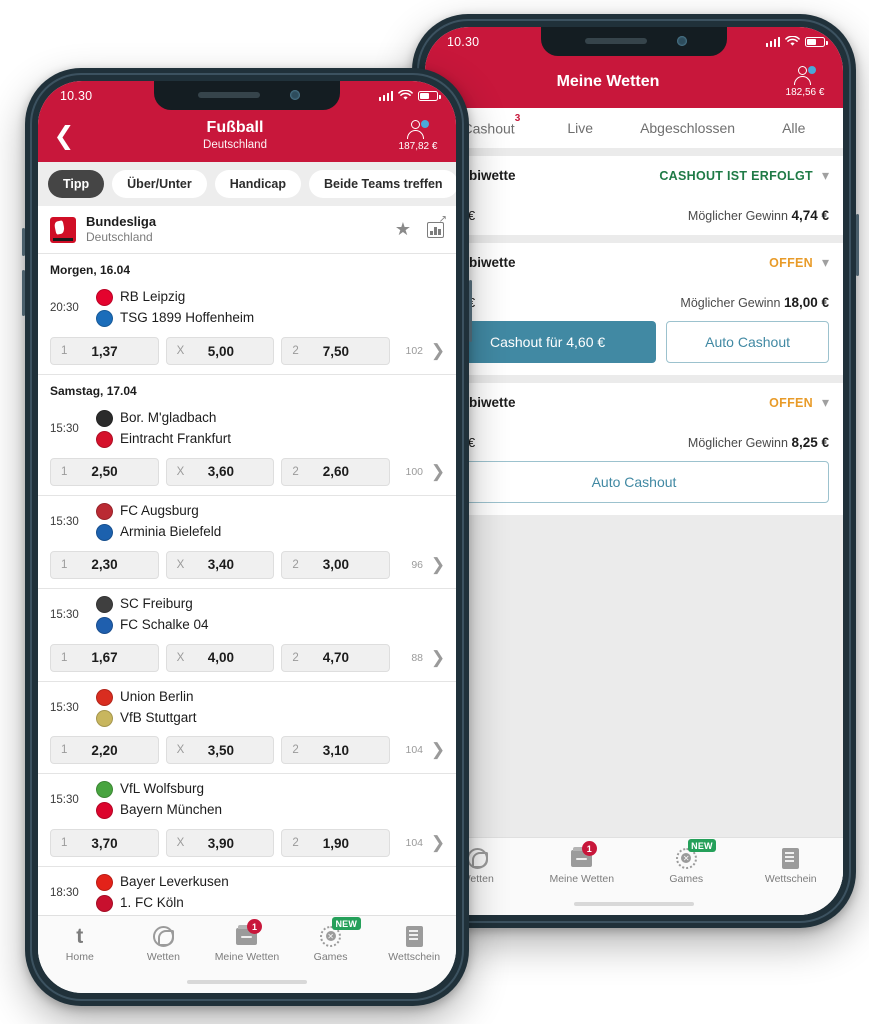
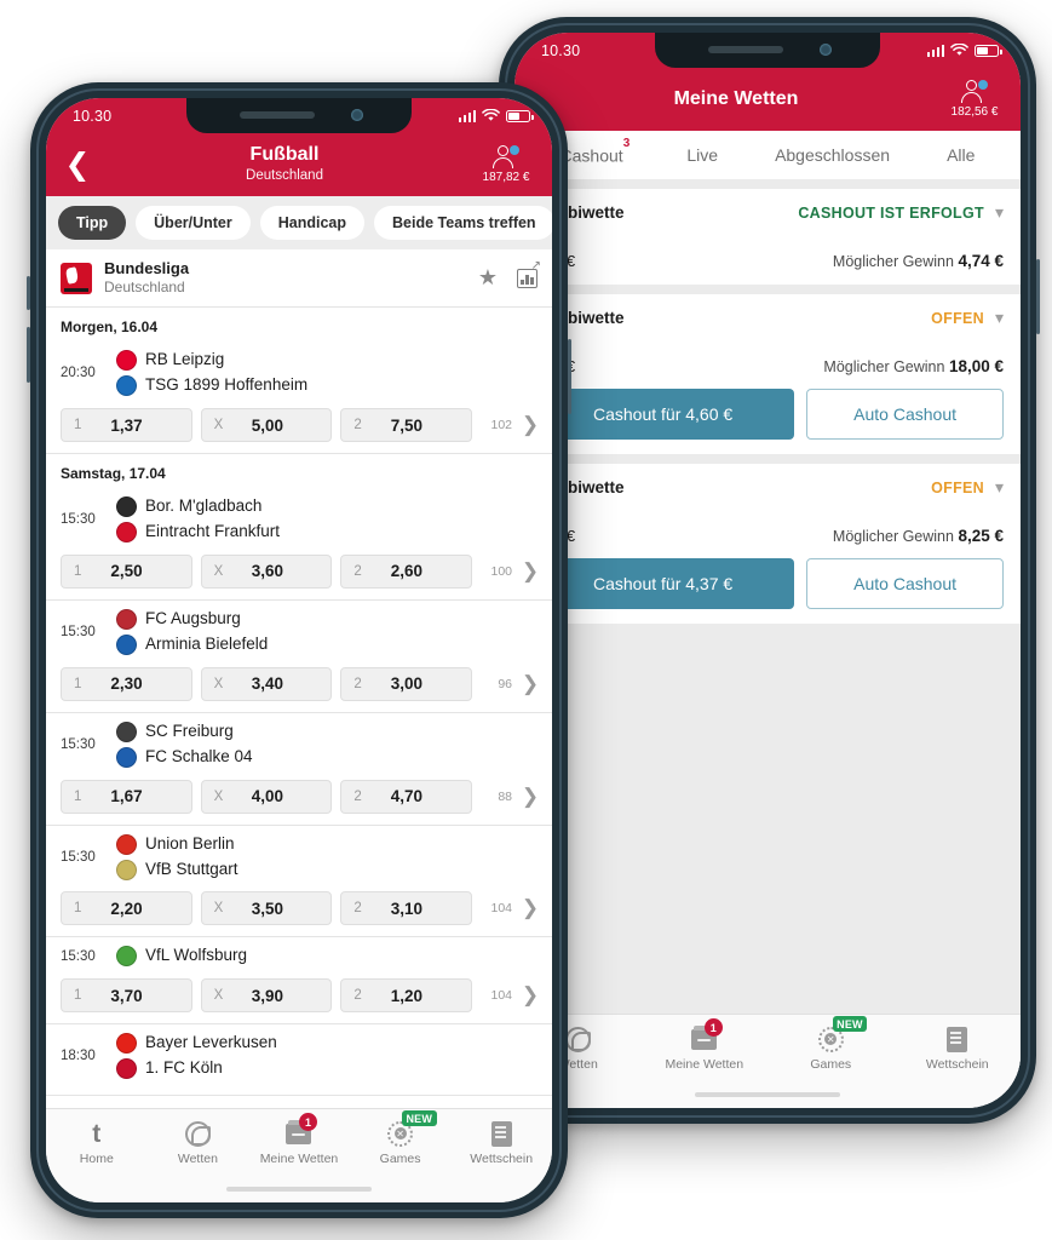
  10.30
  Meine Wetten
  182,56 €
  ashout3
  Live
  Abgeschlossen
  Alle
  biwette
  CASHOUT IST ERFOLGT
  ▾
  Möglicher Gewinn 4,74 €
  biwette
  OFFEN
  ▾
  Möglicher Gewinn 18,00 €
  Cashout für 4,60 €
  Auto Cashout
  biwette
  OFFEN
  ▾
  Möglicher Gewinn 8,25 €
+ Cashout für 4,37 €
  Auto Cashout
  etten
  1
  Meine Wetten
  ✕
  NEW
  Games
  Wettschein
  10.30
  ❮
  Fußball
  Deutschland
  187,82 €
  Tipp
  Über/Unter
  Handicap
  Beide Teams treffen
  Bundesliga
  Deutschland
  ★
  Morgen, 16.04
  20:30
  RB Leipzig
  TSG 1899 Hoffenheim
  1
  1,37
  X
  5,00
  2
  7,50
  102
  ❯
  Samstag, 17.04
  15:30
  Bor. M'gladbach
  Eintracht Frankfurt
  1
  2,50
  X
  3,60
  2
  2,60
  100
  ❯
  15:30
  FC Augsburg
  Arminia Bielefeld
  1
  2,30
  X
  3,40
  2
  3,00
  96
  ❯
  15:30
  SC Freiburg
  FC Schalke 04
  1
  1,67
  X
  4,00
  2
  4,70
  88
  ❯
  15:30
  Union Berlin
  VfB Stuttgart
  1
  2,20
  X
  3,50
  2
  3,10
  104
  ❯
  15:30
  VfL Wolfsburg
- Bayern München
  1
  3,70
  X
  3,90
  2
- 1,90
+ 1,20
  104
  ❯
  18:30
  Bayer Leverkusen
  1. FC Köln
  t
  Home
  Wetten
  1
  Meine Wetten
  ✕
  NEW
  Games
  Wettschein
